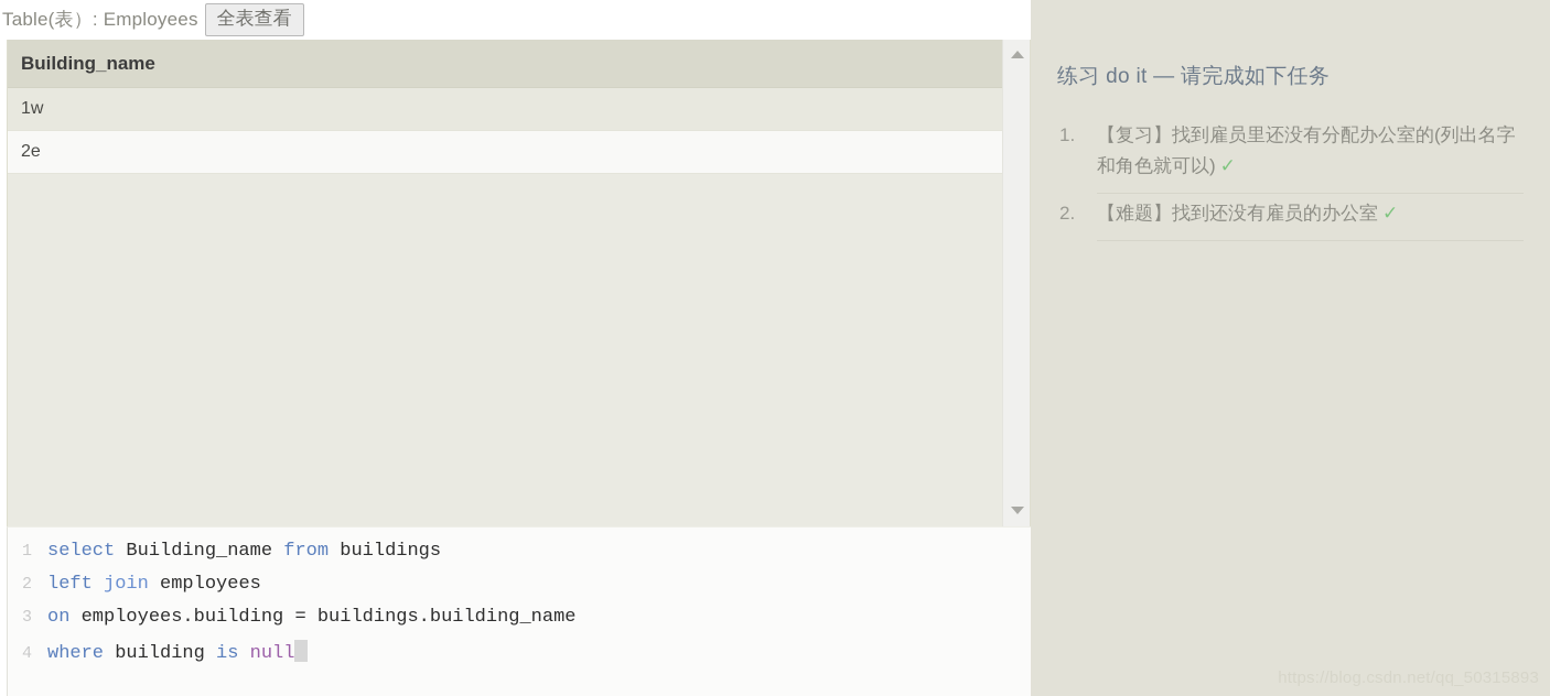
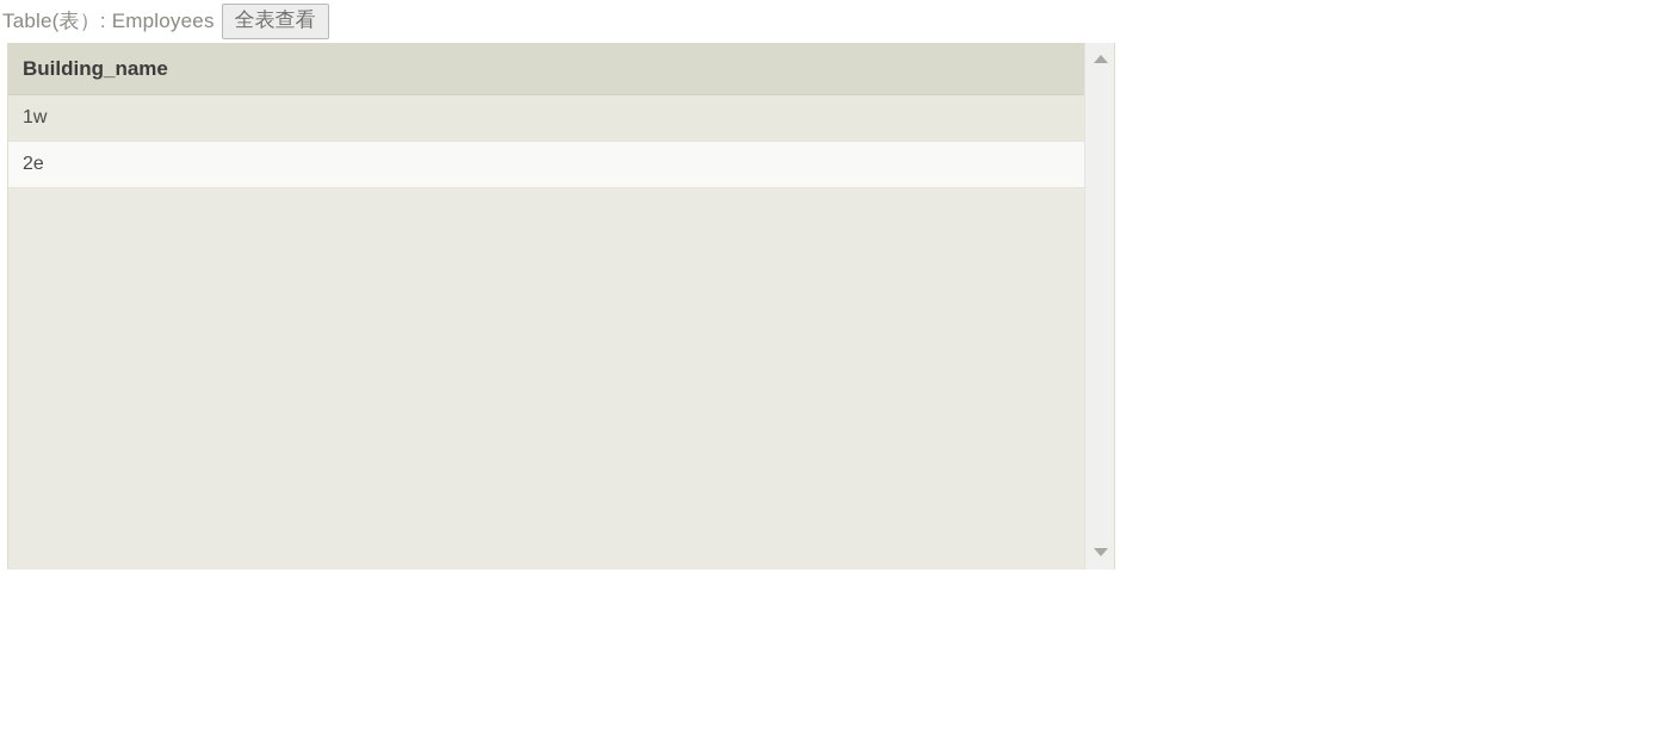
  Table(表）: Employees
  全表查看
  Building_name
  1w
  2e
- 1
- select Building_name from buildings
- 2
- left join employees
- 3
- on employees.building = buildings.building_name
- 4
- where building is null
- 练习 do it — 请完成如下任务
- 1.
- 【复习】找到雇员里还没有分配办公室的(列出名字和角色就可以) ✓
- 2.
- 【难题】找到还没有雇员的办公室 ✓
